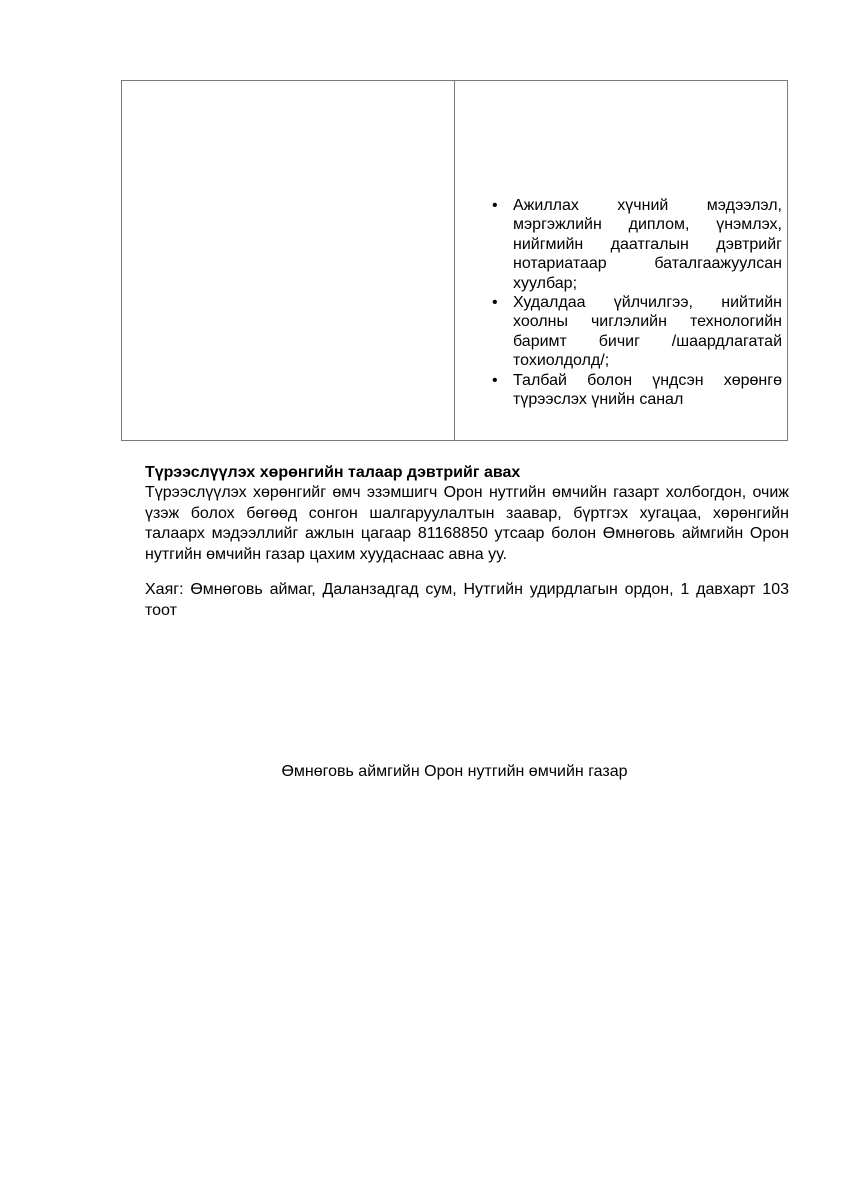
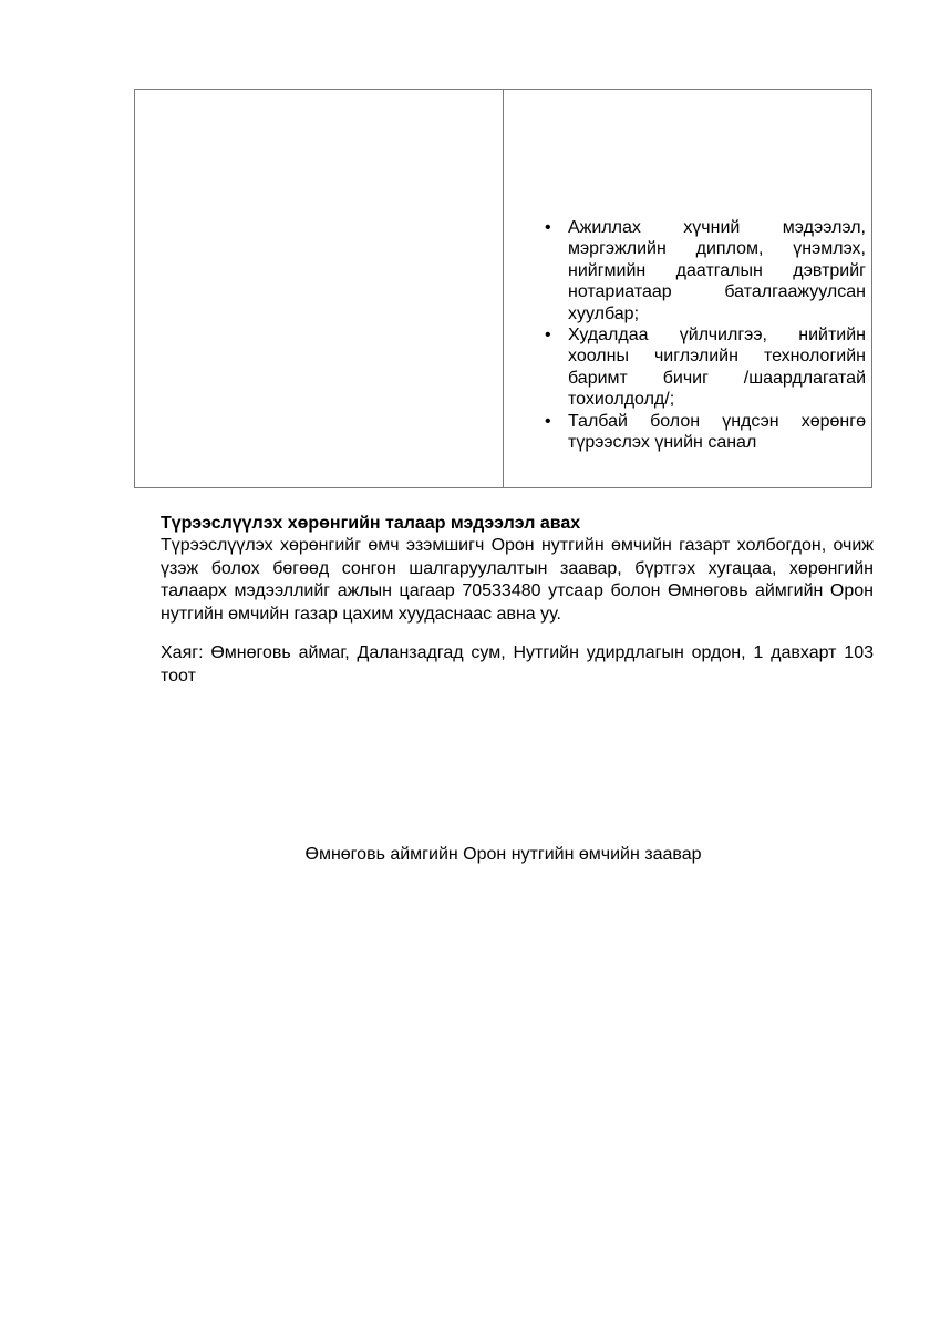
  •
  Ажиллах хүчний мэдээлэл, мэргэжлийн диплом, үнэмлэх, нийгмийн даатгалын дэвтрийг нотариатаар баталгаажуулсан хуулбар;
  •
  Худалдаа үйлчилгээ, нийтийн хоолны чиглэлийн технологийн баримт бичиг /шаардлагатай тохиолдолд/;
  •
  Талбай болон үндсэн хөрөнгө түрээслэх үнийн санал
- Түрээслүүлэх хөрөнгийн талаар дэвтрийг авах
+ Түрээслүүлэх хөрөнгийн талаар мэдээлэл авах
- Түрээслүүлэх хөрөнгийг өмч эзэмшигч Орон нутгийн өмчийн газарт холбогдон, очиж үзэж болох бөгөөд сонгон шалгаруулалтын заавар, бүртгэх хугацаа, хөрөнгийн талаарх мэдээллийг ажлын цагаар 81168850 утсаар болон Өмнөговь аймгийн Орон нутгийн өмчийн газар цахим хуудаснаас авна уу.
+ Түрээслүүлэх хөрөнгийг өмч эзэмшигч Орон нутгийн өмчийн газарт холбогдон, очиж үзэж болох бөгөөд сонгон шалгаруулалтын заавар, бүртгэх хугацаа, хөрөнгийн талаарх мэдээллийг ажлын цагаар 70533480 утсаар болон Өмнөговь аймгийн Орон нутгийн өмчийн газар цахим хуудаснаас авна уу.
  Хаяг: Өмнөговь аймаг, Даланзадгад сум, Нутгийн удирдлагын ордон, 1 давхарт 103 тоот
- Өмнөговь аймгийн Орон нутгийн өмчийн газар
+ Өмнөговь аймгийн Орон нутгийн өмчийн заавар
